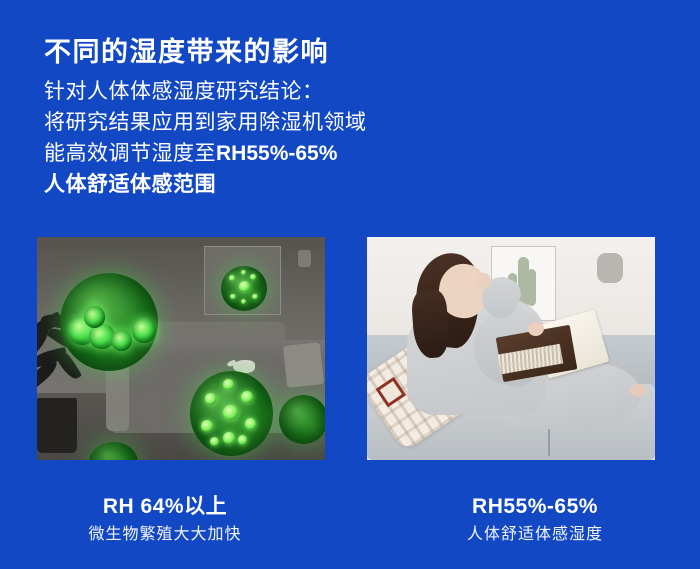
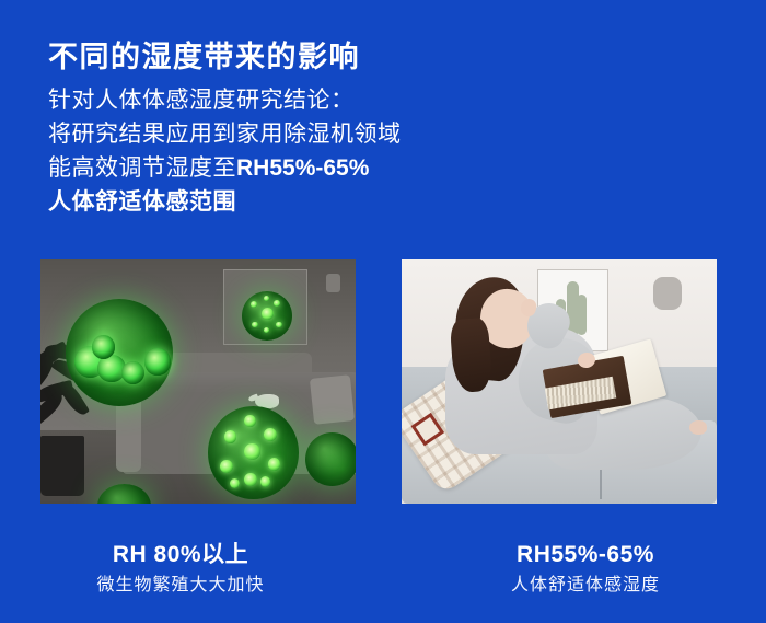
  不同的湿度带来的影响
  针对人体体感湿度研究结论：
  将研究结果应用到家用除湿机领域
  能高效调节湿度至RH55%-65%
  人体舒适体感范围
- RH 64%以上
+ RH 80%以上
  微生物繁殖大大加快
  RH55%-65%
  人体舒适体感湿度
